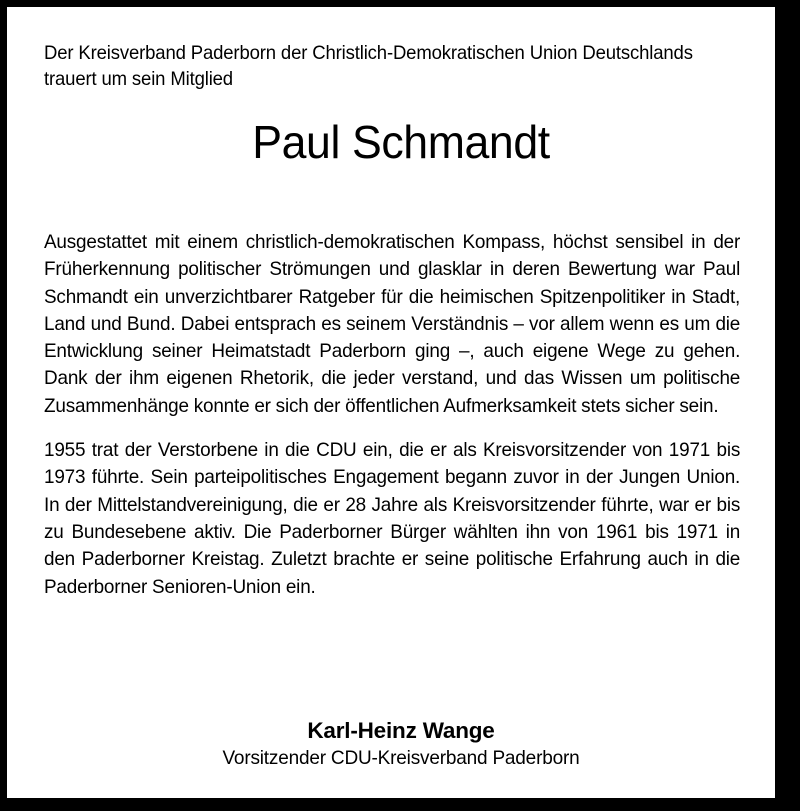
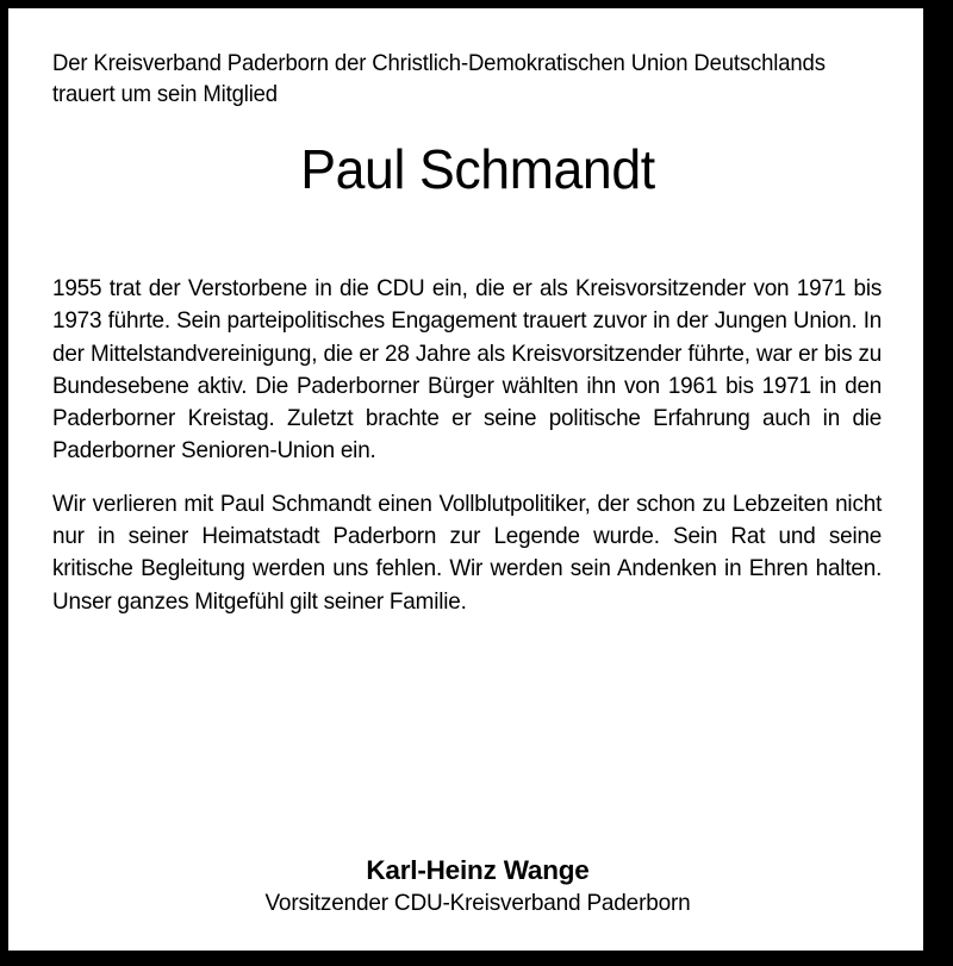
  Der Kreisverband Paderborn der Christlich-Demokratischen Union Deutschlands
  trauert um sein Mitglied
  Paul Schmandt
- Ausgestattet mit einem christlich-demokratischen Kompass, höchst sensibel in der Früherkennung politischer Strömungen und glasklar in deren Bewertung war Paul Schmandt ein unverzichtbarer Ratgeber für die heimischen Spitzenpolitiker in Stadt, Land und Bund. Dabei entsprach es seinem Verständnis – vor allem wenn es um die Entwicklung seiner Heimatstadt Paderborn ging –, auch eigene Wege zu gehen. Dank der ihm eigenen Rhetorik, die jeder verstand, und das Wissen um politische Zusammenhänge konnte er sich der öffentlichen Aufmerksamkeit stets sicher sein.
- 1955 trat der Verstorbene in die CDU ein, die er als Kreisvorsitzender von 1971 bis 1973 führte. Sein parteipolitisches Engagement begann zuvor in der Jungen Union. In der Mittelstandvereinigung, die er 28 Jahre als Kreisvorsitzender führte, war er bis zu Bundesebene aktiv. Die Paderborner Bürger wählten ihn von 1961 bis 1971 in den Paderborner Kreistag. Zuletzt brachte er seine politische Erfahrung auch in die Paderborner Senioren-Union ein.
+ 1955 trat der Verstorbene in die CDU ein, die er als Kreisvorsitzender von 1971 bis 1973 führte. Sein parteipolitisches Engagement trauert zuvor in der Jungen Union. In der Mittelstandvereinigung, die er 28 Jahre als Kreisvorsitzender führte, war er bis zu Bundesebene aktiv. Die Paderborner Bürger wählten ihn von 1961 bis 1971 in den Paderborner Kreistag. Zuletzt brachte er seine politische Erfahrung auch in die Paderborner Senioren-Union ein.
+ Wir verlieren mit Paul Schmandt einen Vollblutpolitiker, der schon zu Lebzeiten nicht nur in seiner Heimatstadt Paderborn zur Legende wurde. Sein Rat und seine kritische Begleitung werden uns fehlen. Wir werden sein Andenken in Ehren halten. Unser ganzes Mitgefühl gilt seiner Familie.
  Karl-Heinz Wange
  Vorsitzender CDU-Kreisverband Paderborn
